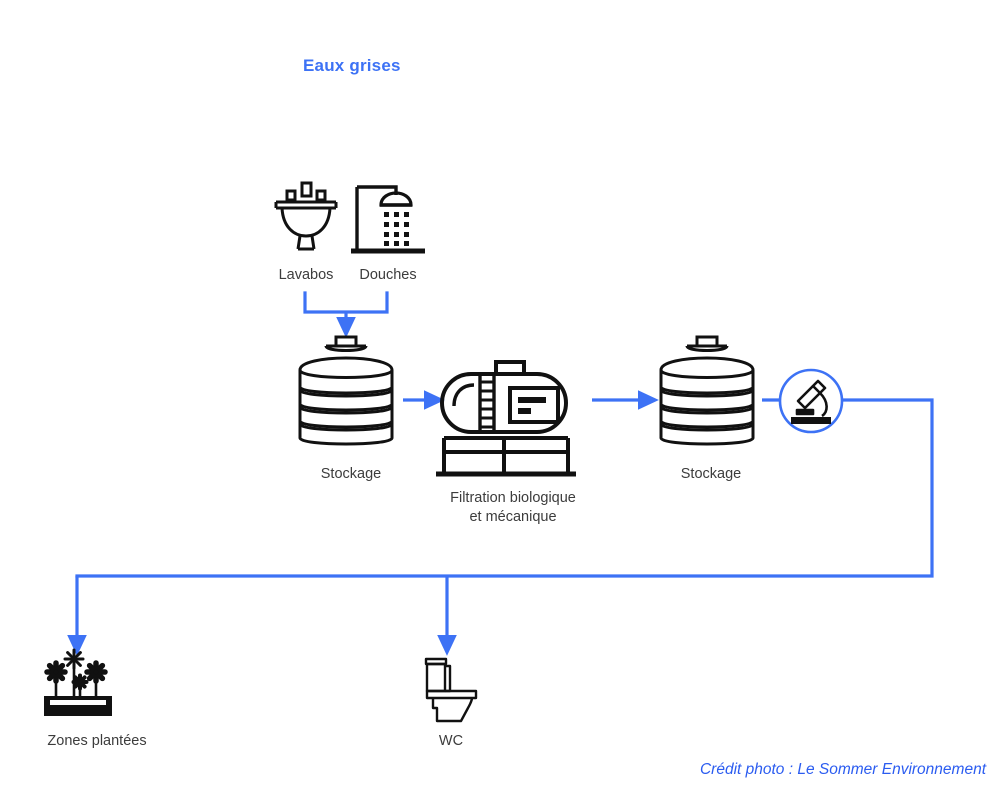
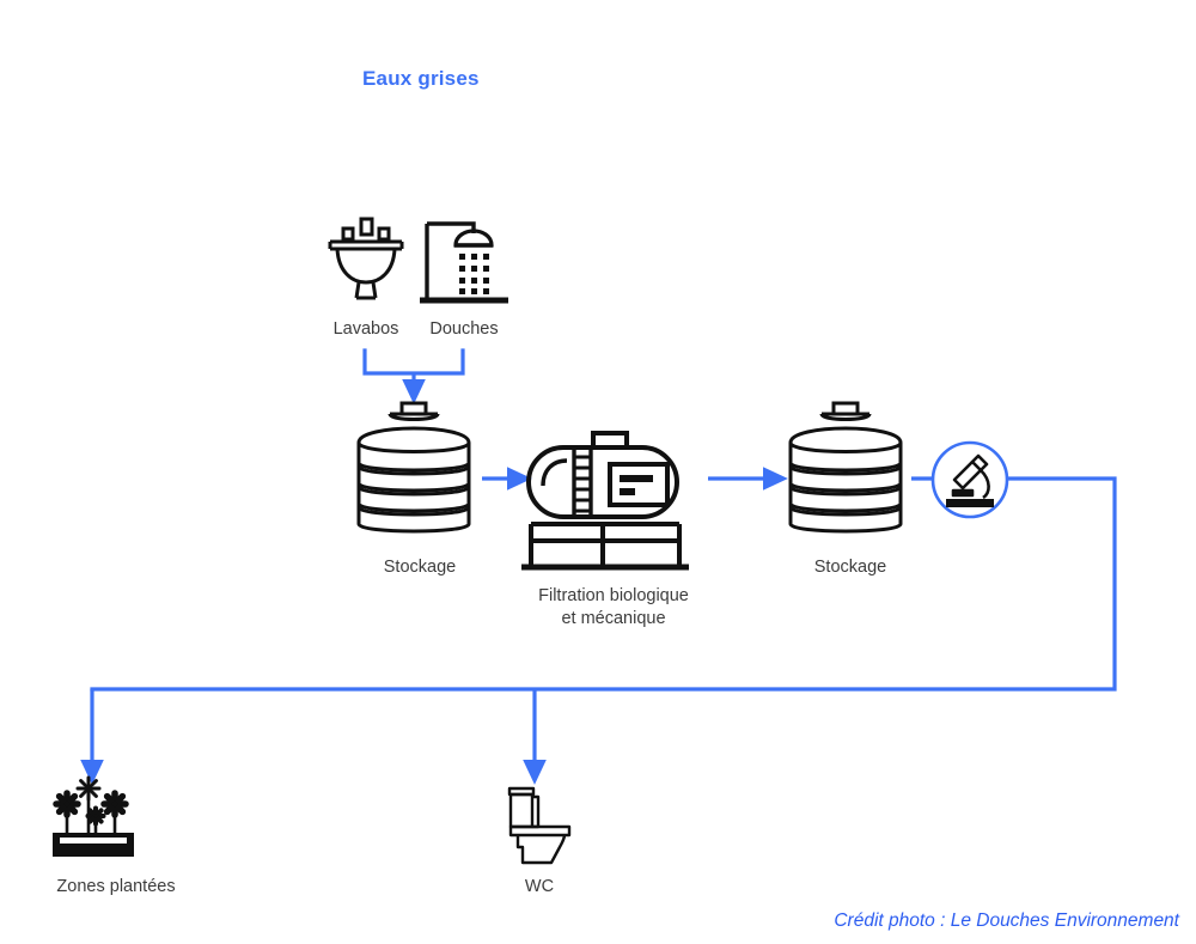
  Eaux grises
  Lavabos
  Douches
  Stockage
  Filtration biologique
  et mécanique
  Stockage
  Zones plantées
  WC
- Crédit photo : Le Sommer Environnement
+ Crédit photo : Le Douches Environnement
